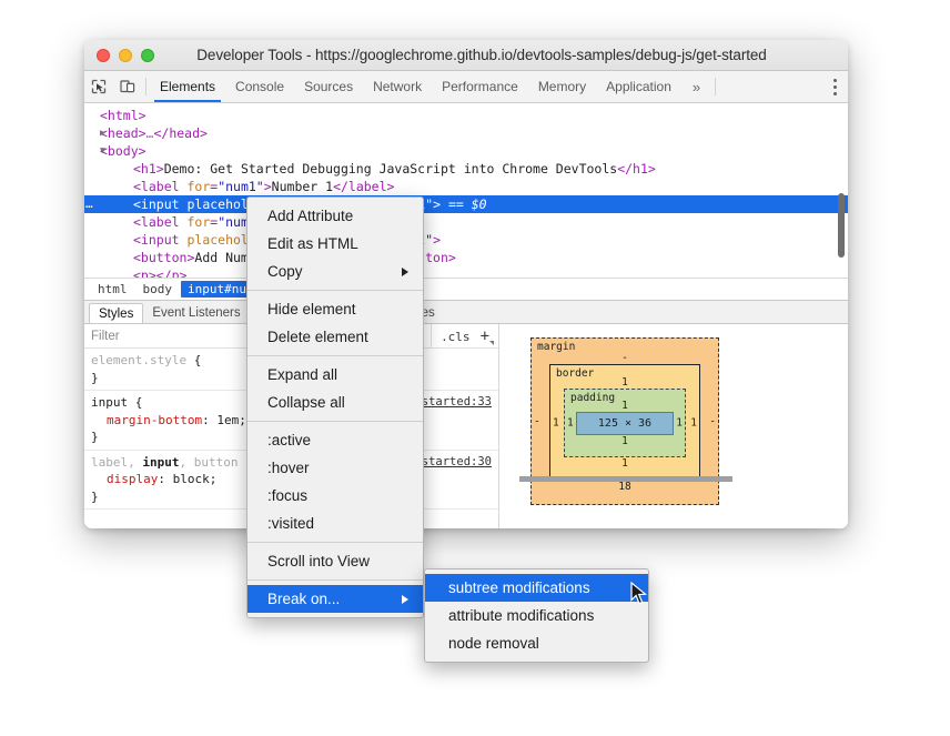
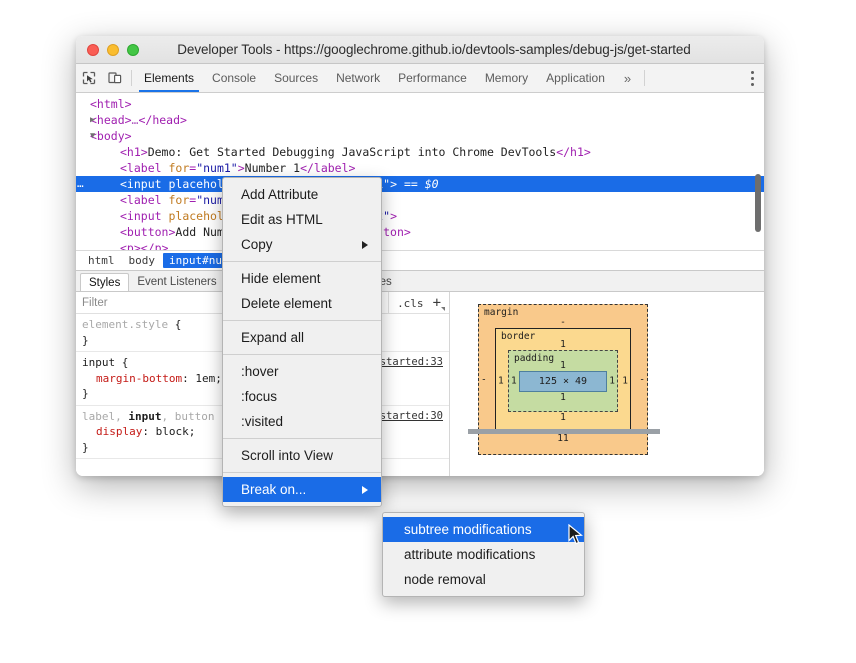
  Developer Tools - https://googlechrome.github.io/devtools-samples/debug-js/get-started
  Elements
  Console
  Sources
  Network
  Performance
  Memory
  Application
  »
  <html>
  ▶
  <head>…</head>
  ▼
  <body>
  <h1>Demo: Get Started Debugging JavaScript into Chrome DevTools</h1>
  <label for="num1">Number 1</label>
  …
  <p></p>
  html
  body
  input#nu
  Styles
  Event Listeners
  Filter
  .cls
  +
  element.style {
  }
  started:33
  input {
  margin-bottom: 1em;
  }
  started:30
  label, input, button
  display: block;
  }
  margin
  -
  -
  -
  border
  1
  1
  1
  padding
  1
  1
  1
- 125 × 36
+ 125 × 49
  1
  1
- 18
+ 11
  Add Attribute
  Edit as HTML
  Copy
  Hide element
  Delete element
  Expand all
- Collapse all
- :active
  :hover
  :focus
  :visited
  Scroll into View
  Break on...
  subtree modifications
  attribute modifications
  node removal
